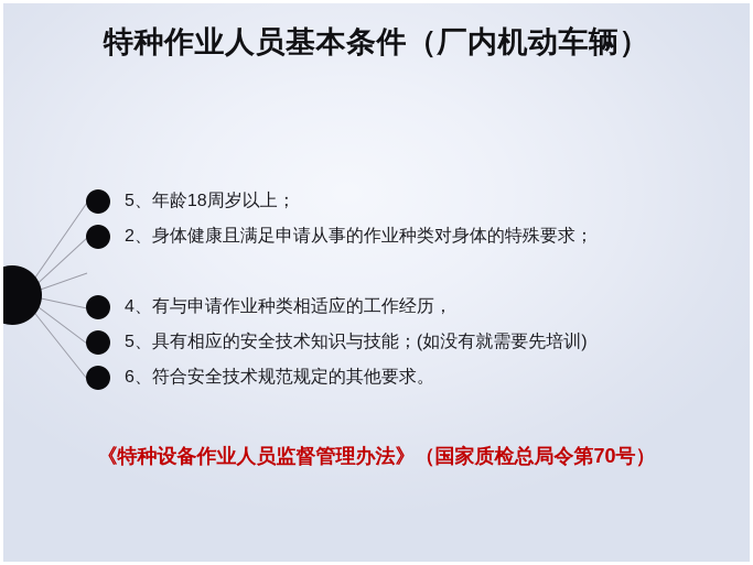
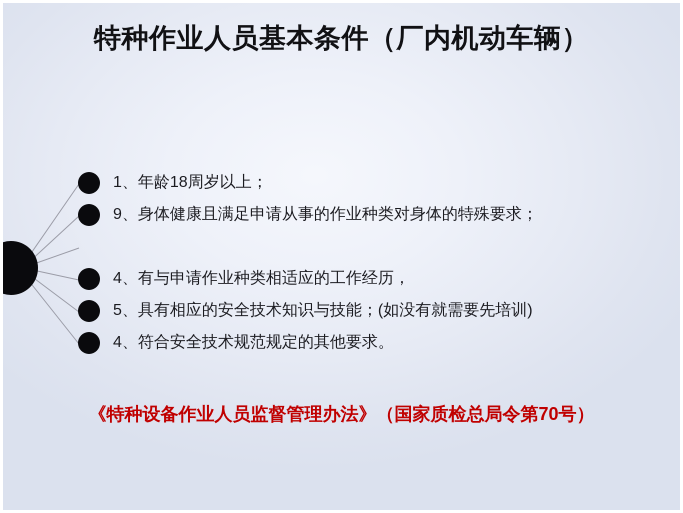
  特种作业人员基本条件（厂内机动车辆）
- 5、年龄18周岁以上；
+ 1、年龄18周岁以上；
- 2、身体健康且满足申请从事的作业种类对身体的特殊要求；
+ 9、身体健康且满足申请从事的作业种类对身体的特殊要求；
  4、有与申请作业种类相适应的工作经历，
  5、具有相应的安全技术知识与技能；(如没有就需要先培训)
- 6、符合安全技术规范规定的其他要求。
+ 4、符合安全技术规范规定的其他要求。
  《特种设备作业人员监督管理办法》（国家质检总局令第70号）
